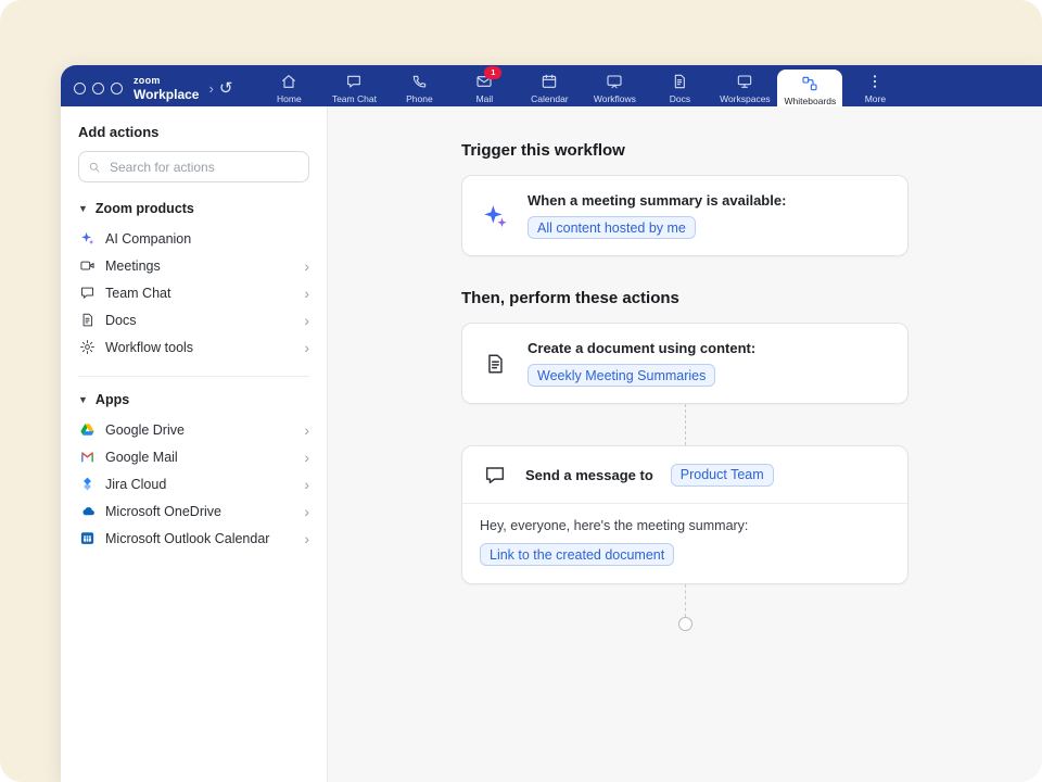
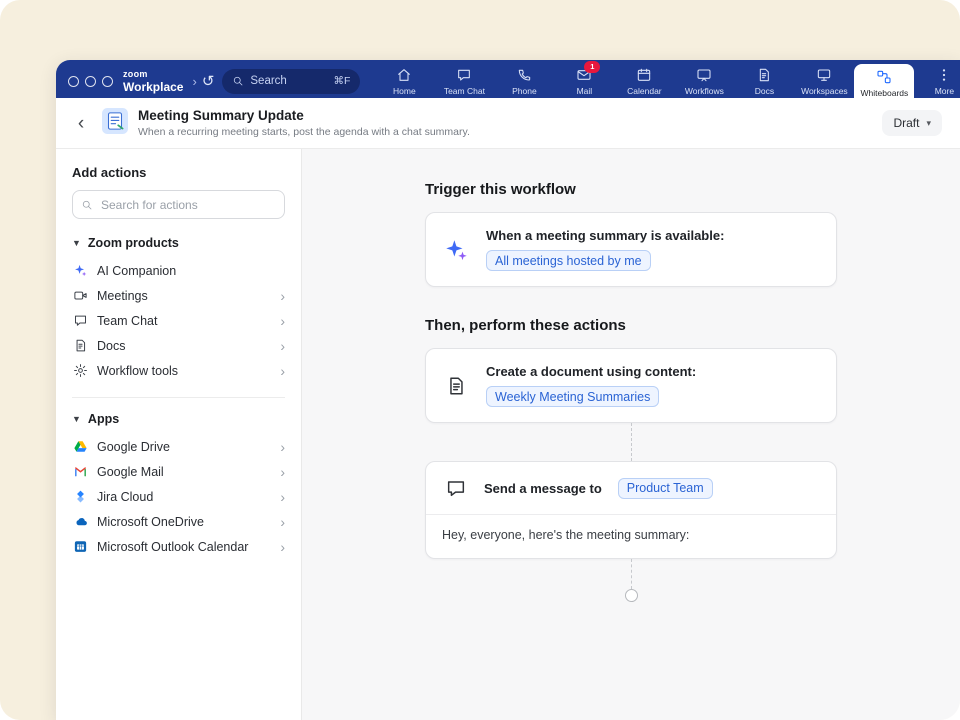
  zoom
  Workplace
  ›
  ↺
+ Search
+ ⌘F
  Home
  Team Chat
  Phone
  1
  Mail
  Calendar
  Workflows
  Docs
  Workspaces
  Whiteboards
  More
+ ‹
+ Meeting Summary Update
+ When a recurring meeting starts, post the agenda with a chat summary.
+ Draft
+ ▾
  Add actions
  Search for actions
  ▼
  Zoom products
  AI Companion
  Meetings
  ›
  Team Chat
  ›
  Docs
  ›
  Workflow tools
  ›
  ▼
  Apps
  Google Drive
  ›
  Google Mail
  ›
  Jira Cloud
  ›
  Microsoft OneDrive
  ›
  Microsoft Outlook Calendar
  ›
  Trigger this workflow
  When a meeting summary is available:
- All content hosted by me
+ All meetings hosted by me
  Then, perform these actions
  Create a document using content:
  Weekly Meeting Summaries
  Send a message to
  Product Team
  Hey, everyone, here's the meeting summary:
- Link to the created document
